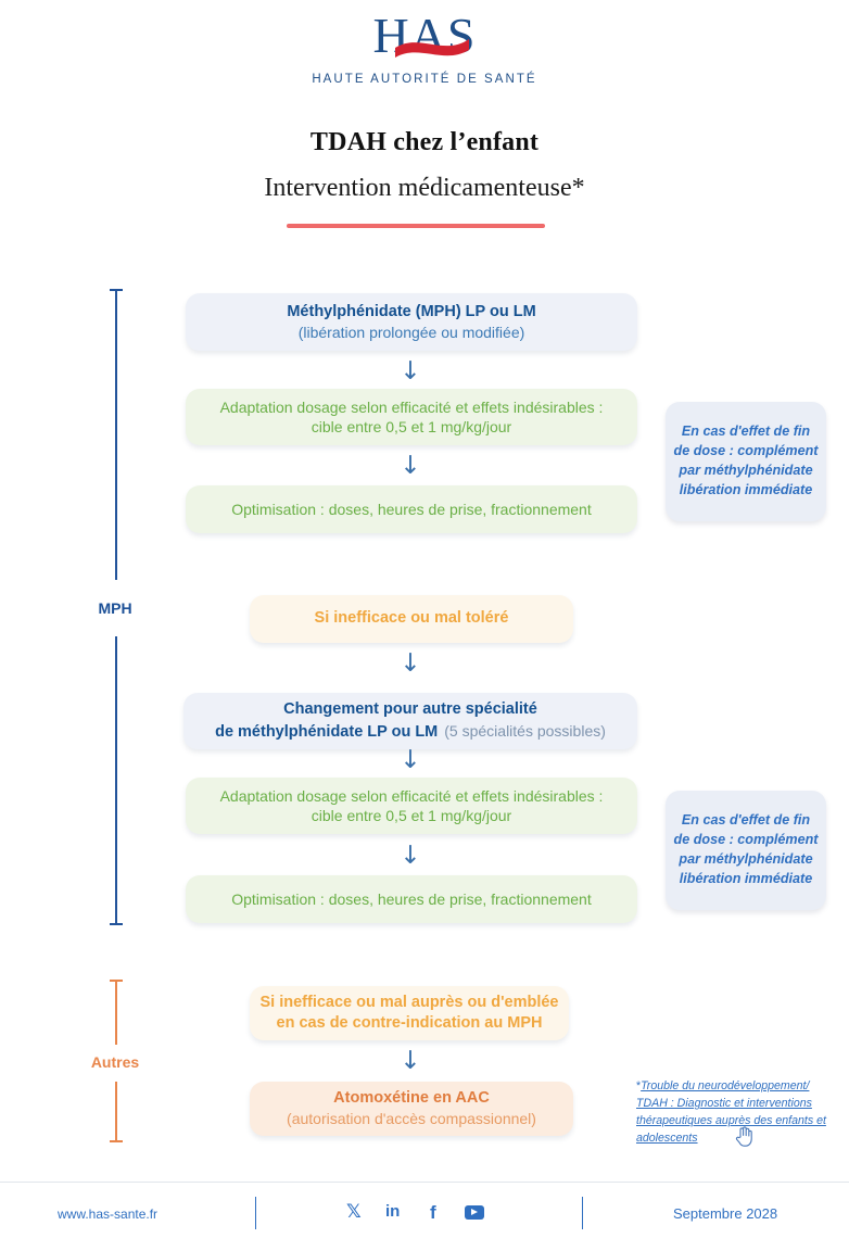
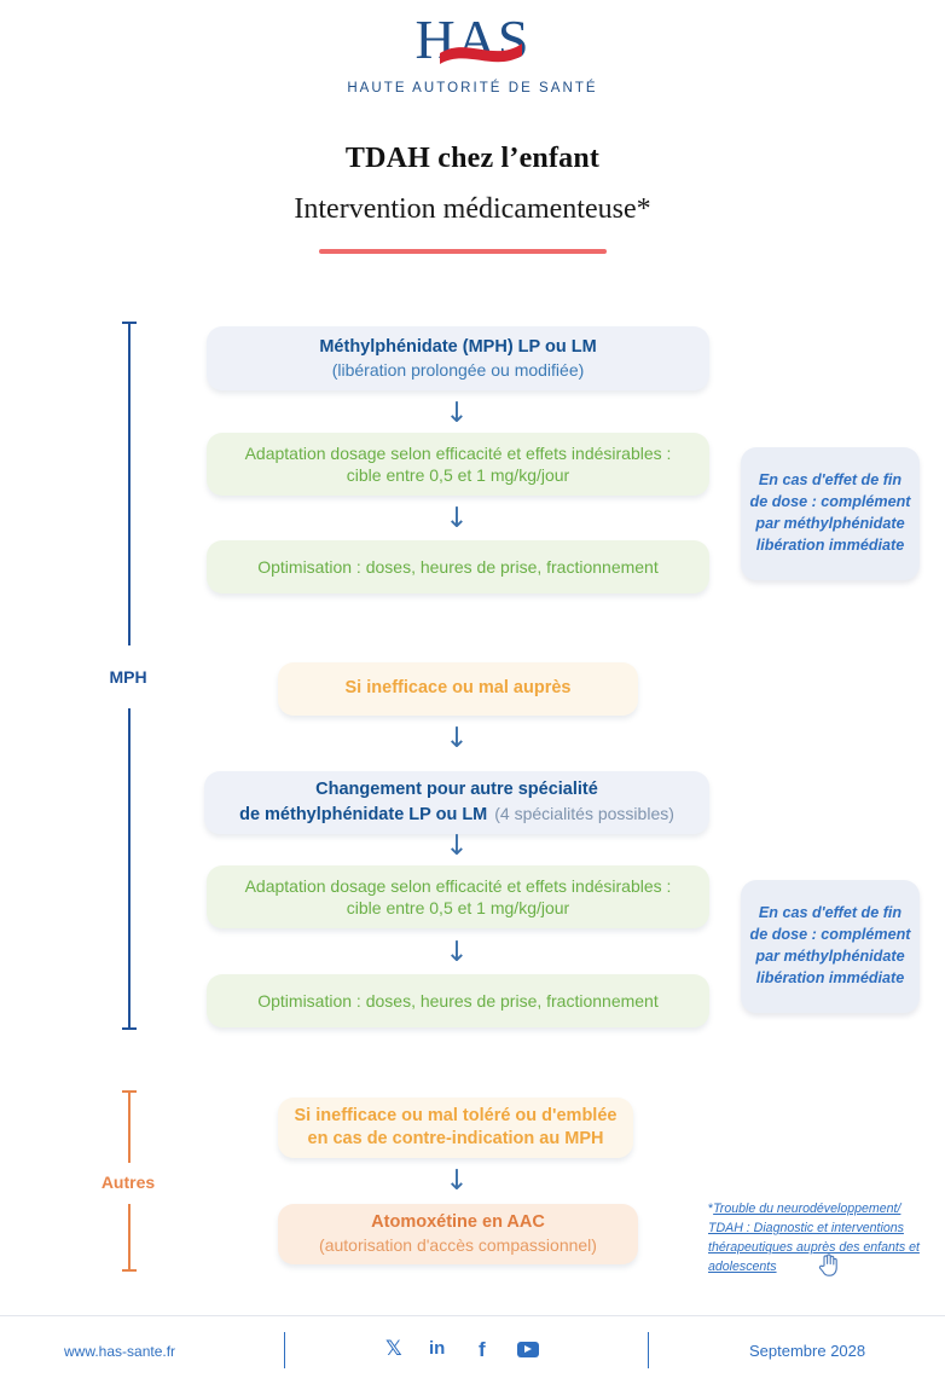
  HAS
  HAUTE AUTORITÉ DE SANTÉ
  TDAH chez l’enfant
  Intervention médicamenteuse*
  MPH
  Autres
  Méthylphénidate (MPH) LP ou LM
  (libération prolongée ou modifiée)
  ↓
  Adaptation dosage selon efficacité et effets indésirables :
  cible entre 0,5 et 1 mg/kg/jour
  ↓
  Optimisation : doses, heures de prise, fractionnement
  En cas d'effet de fin de dose : complément par méthylphénidate libération immédiate
- Si inefficace ou mal toléré
+ Si inefficace ou mal auprès
  ↓
  Changement pour autre spécialité
- de méthylphénidate LP ou LM (5 spécialités possibles)
+ de méthylphénidate LP ou LM (4 spécialités possibles)
  ↓
  Adaptation dosage selon efficacité et effets indésirables :
  cible entre 0,5 et 1 mg/kg/jour
  ↓
  Optimisation : doses, heures de prise, fractionnement
  En cas d'effet de fin de dose : complément par méthylphénidate libération immédiate
- Si inefficace ou mal auprès ou d'emblée
+ Si inefficace ou mal toléré ou d'emblée
  en cas de contre-indication au MPH
  ↓
  Atomoxétine en AAC
  (autorisation d'accès compassionnel)
  *Trouble du neurodéveloppement/ TDAH : Diagnostic et interventions thérapeutiques auprès des enfants et adolescents
  www.has-sante.fr
  𝕏
  in
  f
  Septembre 2028
